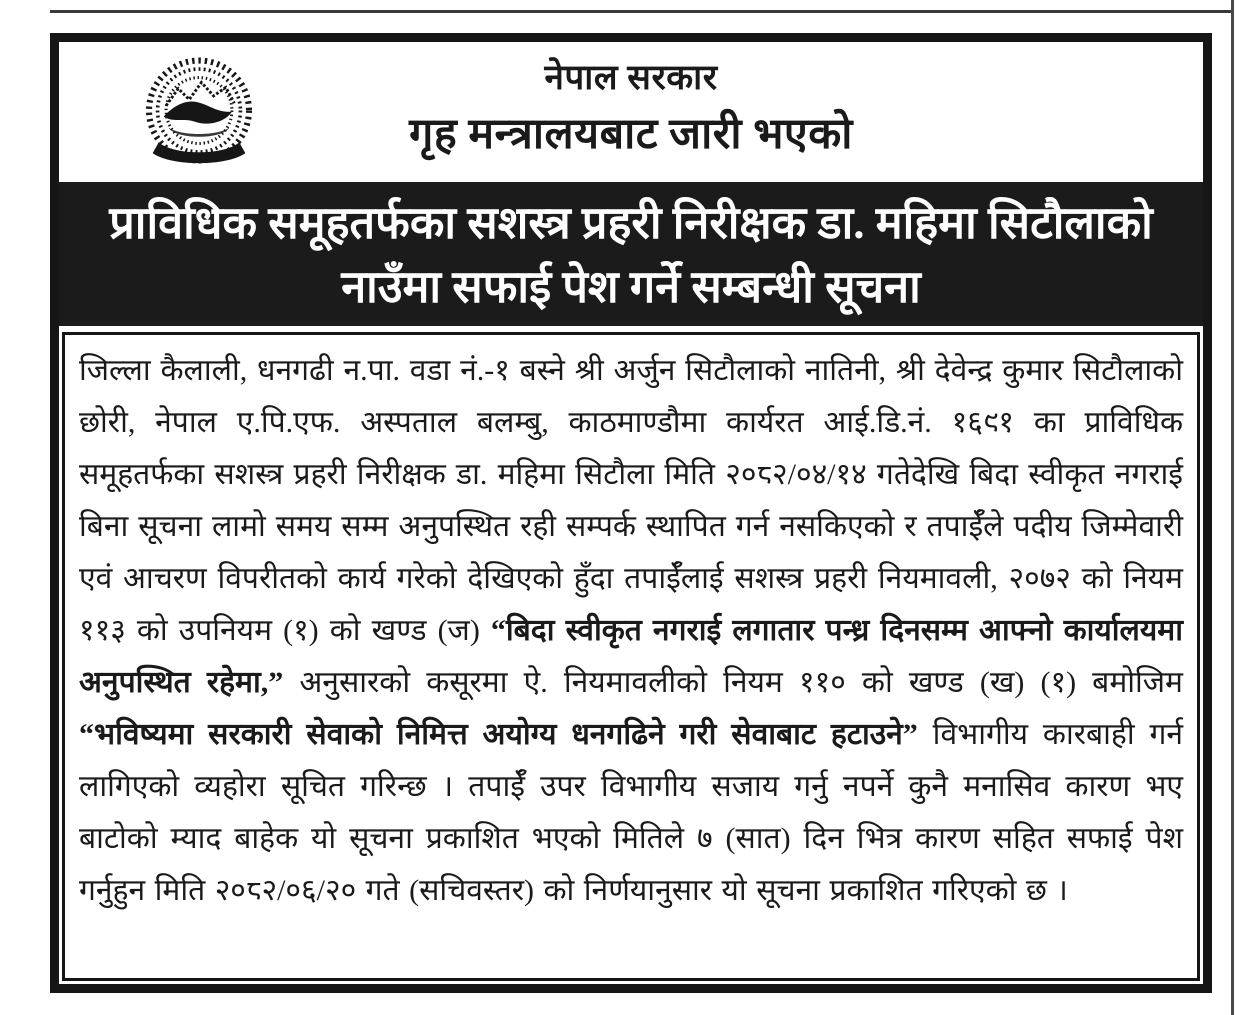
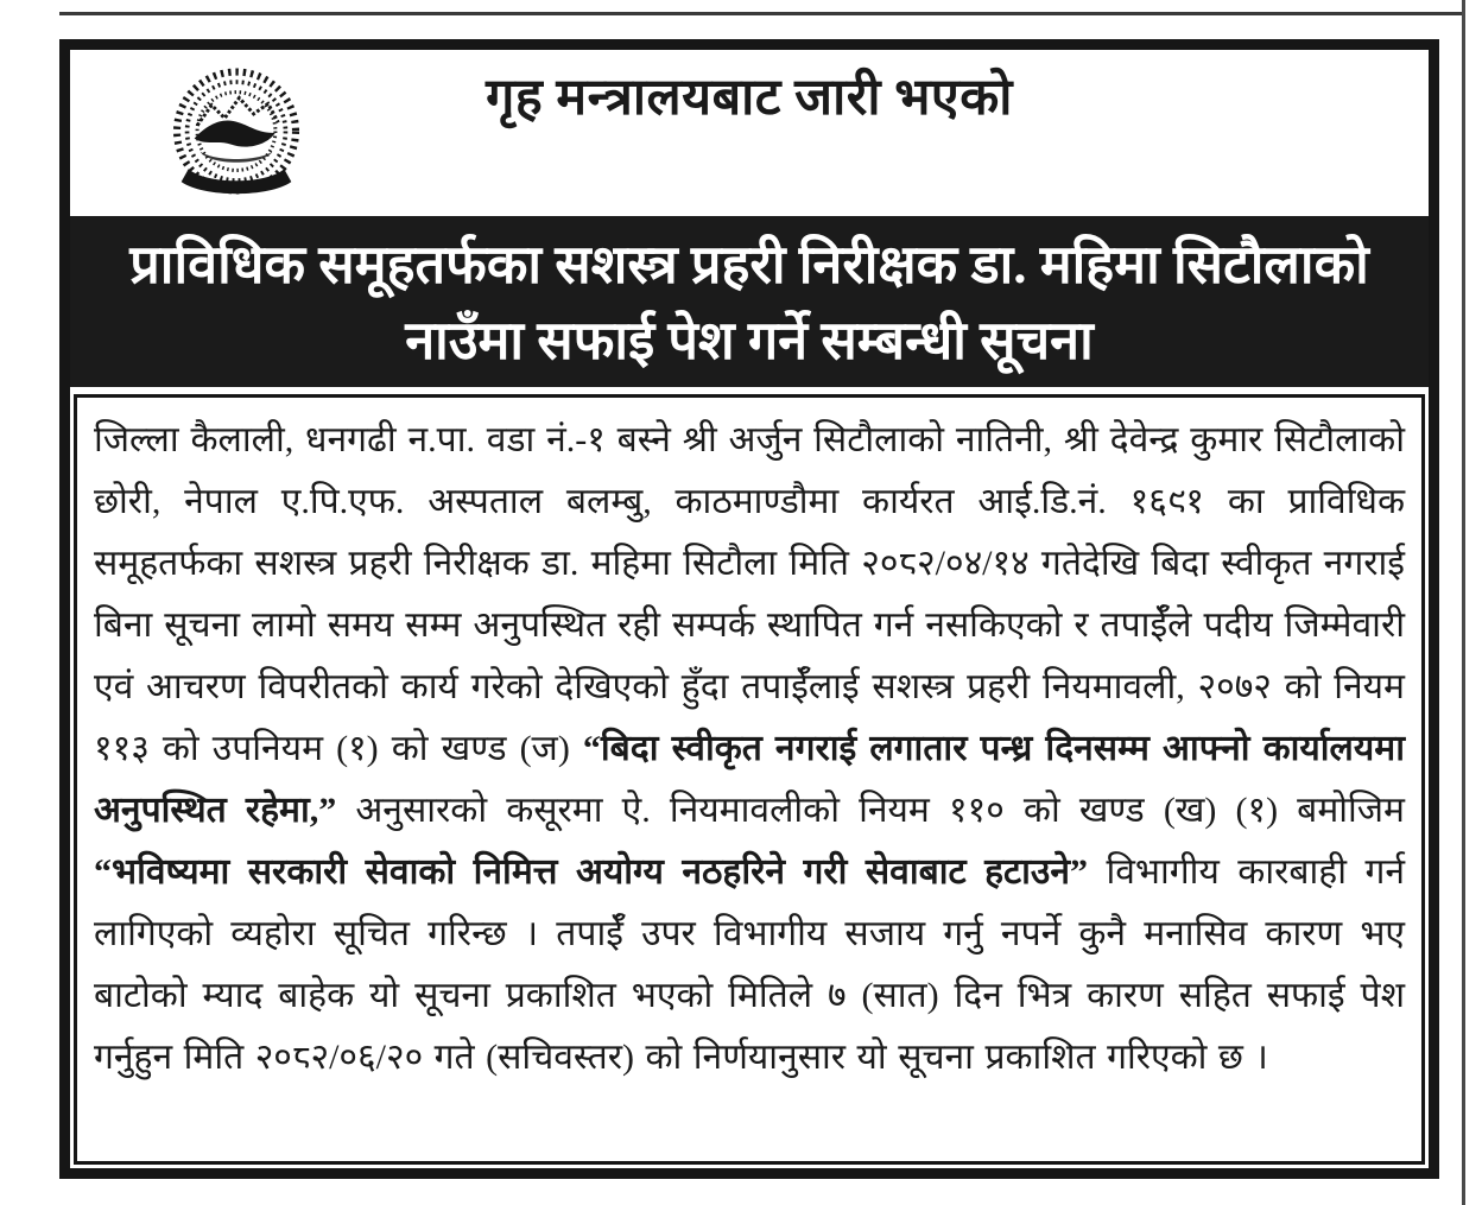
- नेपाल सरकार
  गृह मन्त्रालयबाट जारी भएको
  प्राविधिक समूहतर्फका सशस्त्र प्रहरी निरीक्षक डा. महिमा सिटौलाको
  नाउँमा सफाई पेश गर्ने सम्बन्धी सूचना
- जिल्ला कैलाली, धनगढी न.पा. वडा नं.-१ बस्ने श्री अर्जुन सिटौलाको नातिनी, श्री देवेन्द्र कुमार सिटौलाको छोरी, नेपाल ए.पि.एफ. अस्पताल बलम्बु, काठमाण्डौमा कार्यरत आई.डि.नं. १६९१ का प्राविधिक समूहतर्फका सशस्त्र प्रहरी निरीक्षक डा. महिमा सिटौला मिति २०८२/०४/१४ गतेदेखि बिदा स्वीकृत नगराई बिना सूचना लामो समय सम्म अनुपस्थित रही सम्पर्क स्थापित गर्न नसकिएको र तपाईँले पदीय जिम्मेवारी एवं आचरण विपरीतको कार्य गरेको देखिएको हुँदा तपाईँलाई सशस्त्र प्रहरी नियमावली, २०७२ को नियम ११३ को उपनियम (१) को खण्ड (ज) “बिदा स्वीकृत नगराई लगातार पन्ध्र दिनसम्म आफ्नो कार्यालयमा अनुपस्थित रहेमा,” अनुसारको कसूरमा ऐ. नियमावलीको नियम ११० को खण्ड (ख) (१) बमोजिम “भविष्यमा सरकारी सेवाको निमित्त अयोग्य धनगढिने गरी सेवाबाट हटाउने” विभागीय कारबाही गर्न लागिएको व्यहोरा सूचित गरिन्छ । तपाईँ उपर विभागीय सजाय गर्नु नपर्ने कुनै मनासिव कारण भए बाटोको म्याद बाहेक यो सूचना प्रकाशित भएको मितिले ७ (सात) दिन भित्र कारण सहित सफाई पेश गर्नुहुन मिति २०८२/०६/२० गते (सचिवस्तर) को निर्णयानुसार यो सूचना प्रकाशित गरिएको छ ।
+ जिल्ला कैलाली, धनगढी न.पा. वडा नं.-१ बस्ने श्री अर्जुन सिटौलाको नातिनी, श्री देवेन्द्र कुमार सिटौलाको छोरी, नेपाल ए.पि.एफ. अस्पताल बलम्बु, काठमाण्डौमा कार्यरत आई.डि.नं. १६९१ का प्राविधिक समूहतर्फका सशस्त्र प्रहरी निरीक्षक डा. महिमा सिटौला मिति २०८२/०४/१४ गतेदेखि बिदा स्वीकृत नगराई बिना सूचना लामो समय सम्म अनुपस्थित रही सम्पर्क स्थापित गर्न नसकिएको र तपाईँले पदीय जिम्मेवारी एवं आचरण विपरीतको कार्य गरेको देखिएको हुँदा तपाईँलाई सशस्त्र प्रहरी नियमावली, २०७२ को नियम ११३ को उपनियम (१) को खण्ड (ज) “बिदा स्वीकृत नगराई लगातार पन्ध्र दिनसम्म आफ्नो कार्यालयमा अनुपस्थित रहेमा,” अनुसारको कसूरमा ऐ. नियमावलीको नियम ११० को खण्ड (ख) (१) बमोजिम “भविष्यमा सरकारी सेवाको निमित्त अयोग्य नठहरिने गरी सेवाबाट हटाउने” विभागीय कारबाही गर्न लागिएको व्यहोरा सूचित गरिन्छ । तपाईँ उपर विभागीय सजाय गर्नु नपर्ने कुनै मनासिव कारण भए बाटोको म्याद बाहेक यो सूचना प्रकाशित भएको मितिले ७ (सात) दिन भित्र कारण सहित सफाई पेश गर्नुहुन मिति २०८२/०६/२० गते (सचिवस्तर) को निर्णयानुसार यो सूचना प्रकाशित गरिएको छ ।
